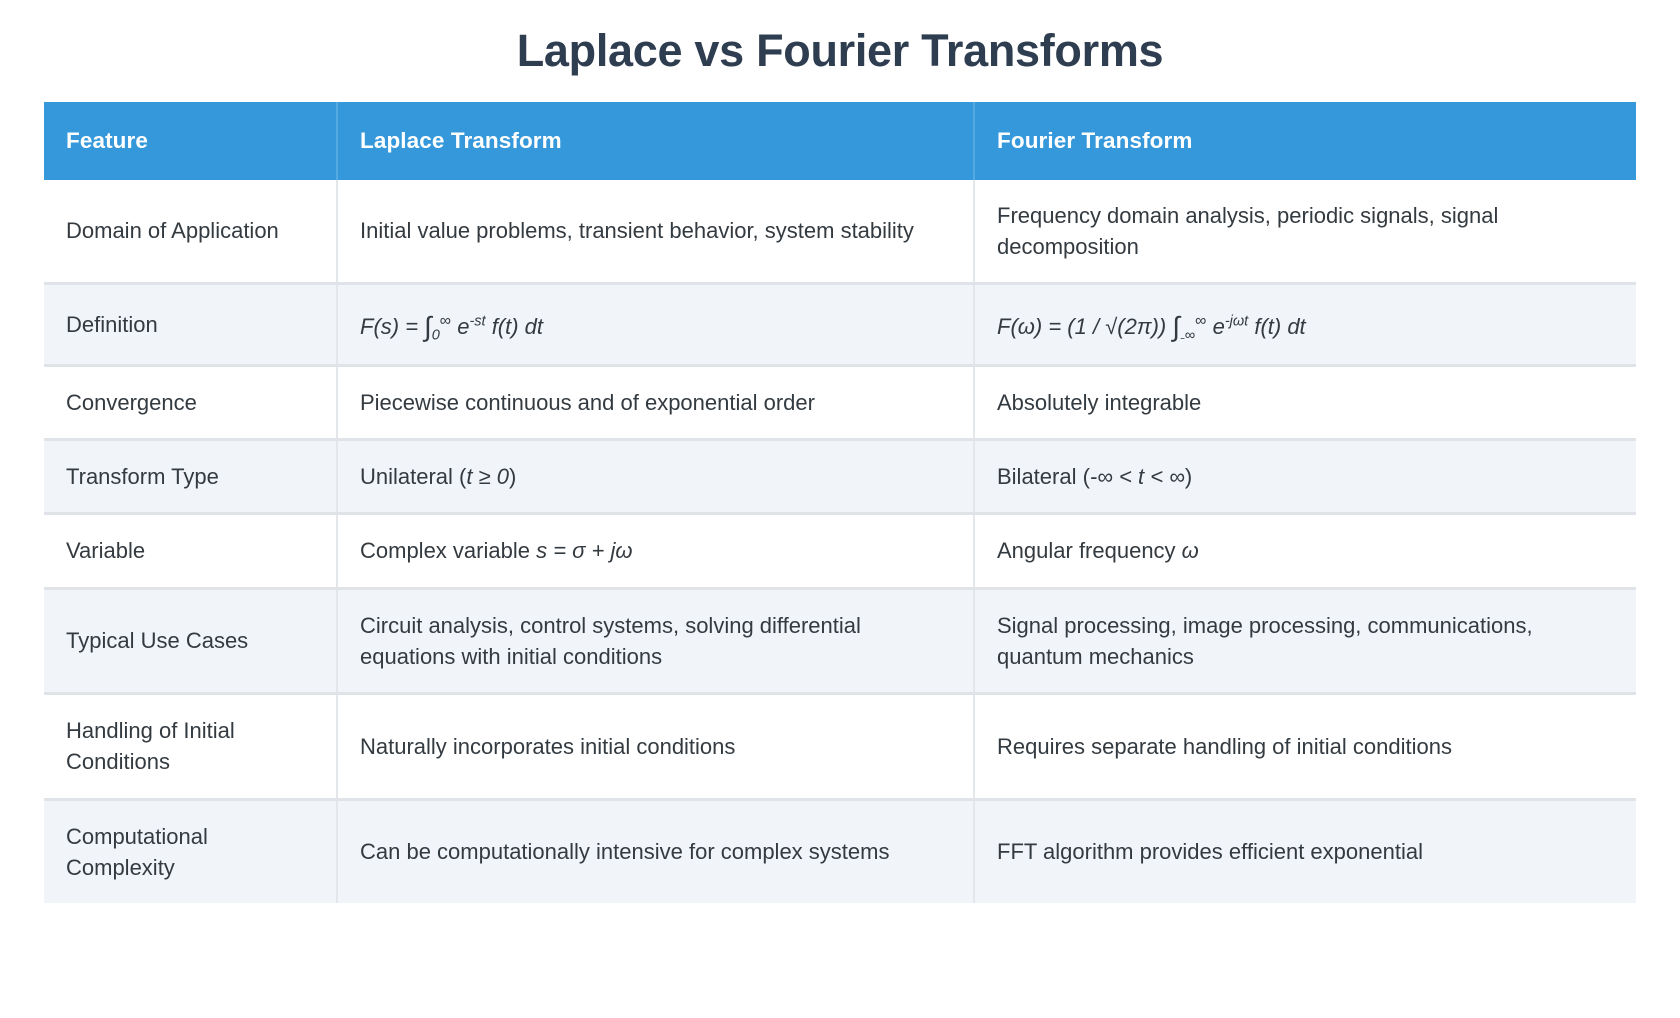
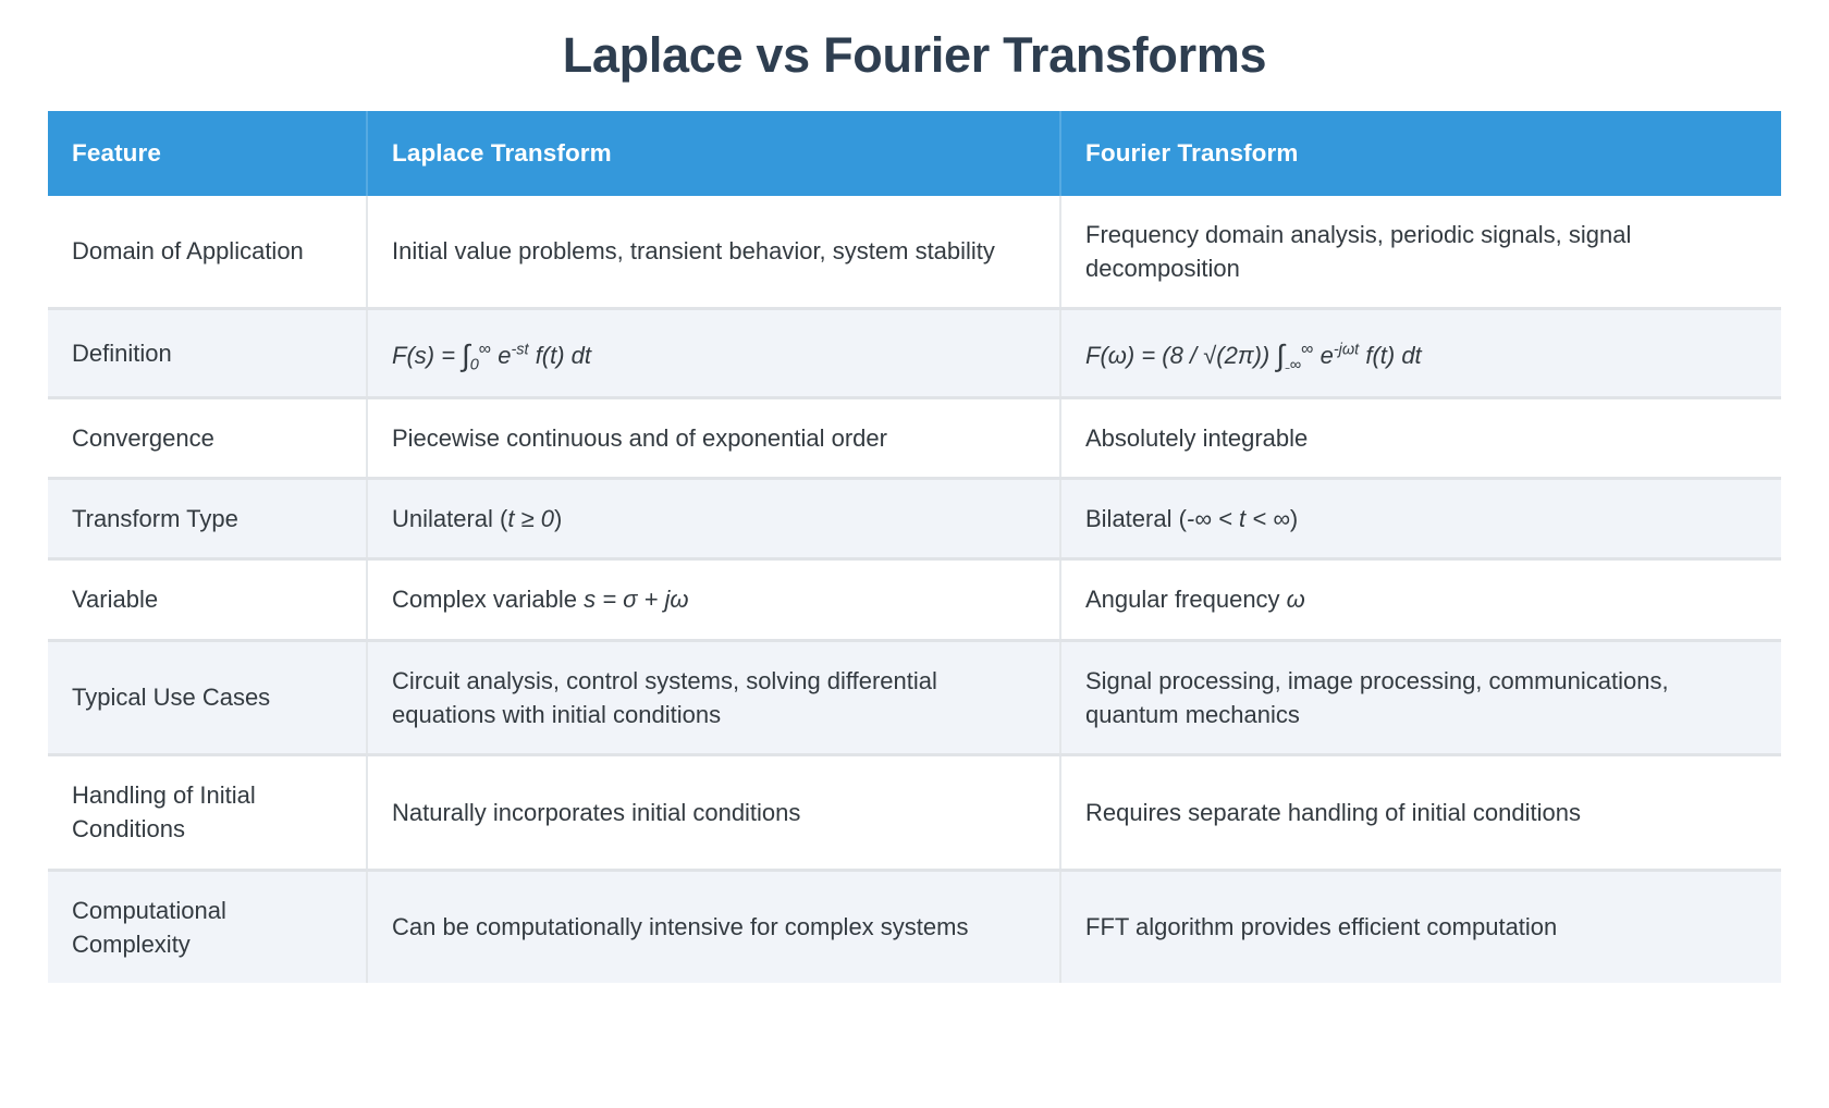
  Laplace vs Fourier Transforms
  Feature	Laplace Transform	Fourier Transform
  Domain of Application	Initial value problems, transient behavior, system stability	Frequency domain analysis, periodic signals, signal decomposition
- Definition	F(s) = ∫0∞ e-st f(t) dt	F(ω) = (1 / √(2π)) ∫₋∞∞ e-jωt f(t) dt
+ Definition	F(s) = ∫0∞ e-st f(t) dt	F(ω) = (8 / √(2π)) ∫₋∞∞ e-jωt f(t) dt
  Convergence	Piecewise continuous and of exponential order	Absolutely integrable
  Transform Type	Unilateral (t ≥ 0)	Bilateral (-∞ < t < ∞)
  Variable	Complex variable s = σ + jω	Angular frequency ω
  Typical Use Cases	Circuit analysis, control systems, solving differential equations with initial conditions	Signal processing, image processing, communications, quantum mechanics
  Handling of Initial Conditions	Naturally incorporates initial conditions	Requires separate handling of initial conditions
- Computational Complexity	Can be computationally intensive for complex systems	FFT algorithm provides efficient exponential
+ Computational Complexity	Can be computationally intensive for complex systems	FFT algorithm provides efficient computation
